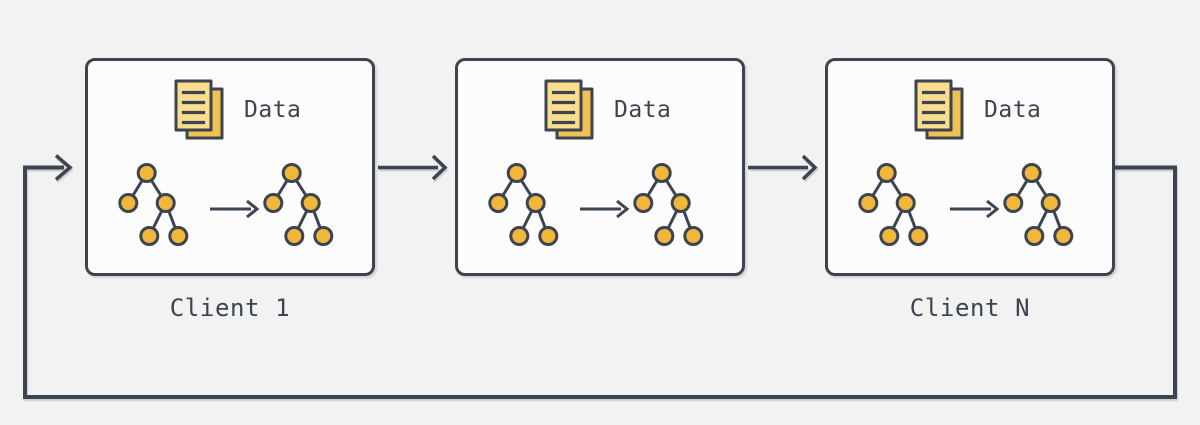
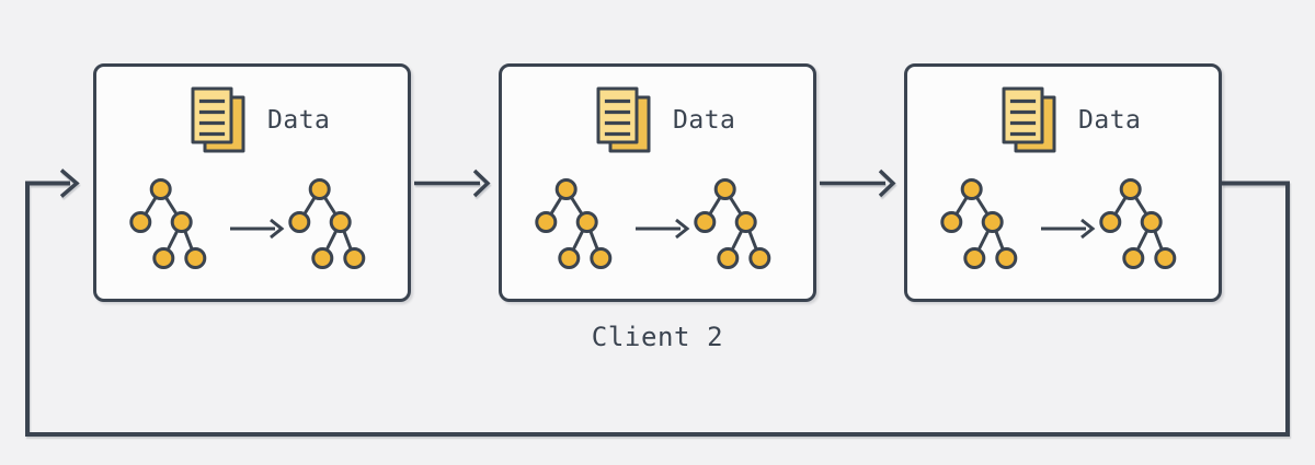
  Data
- Client 1
  Data
+ Client 2
  Data
- Client N
